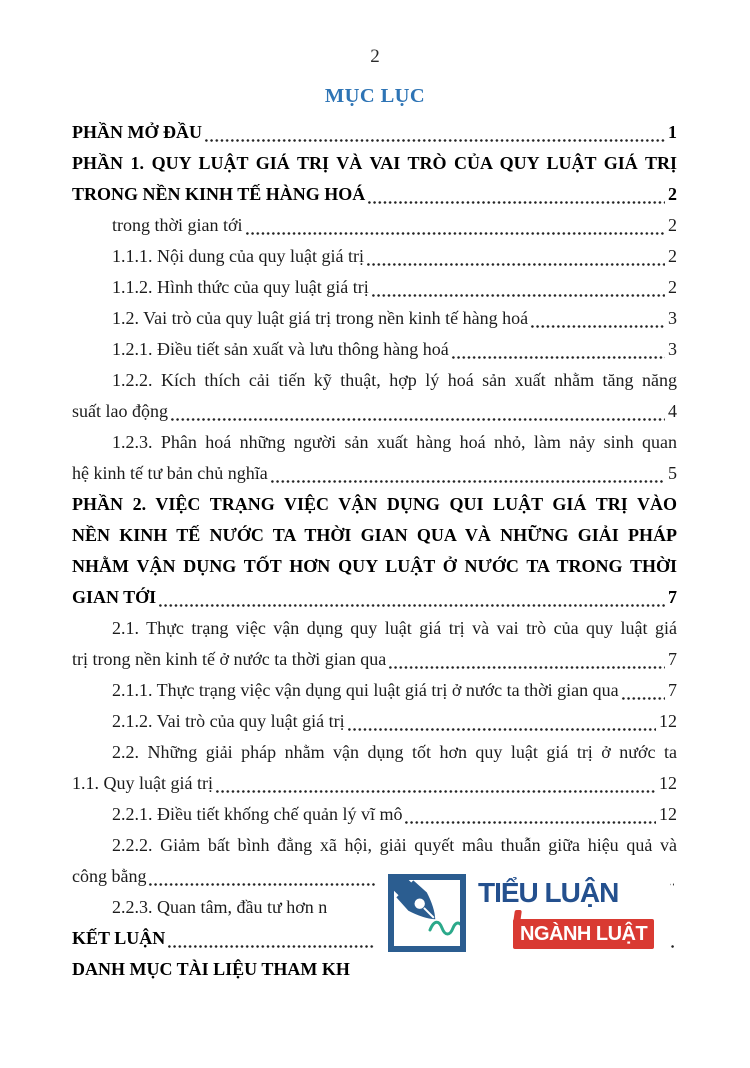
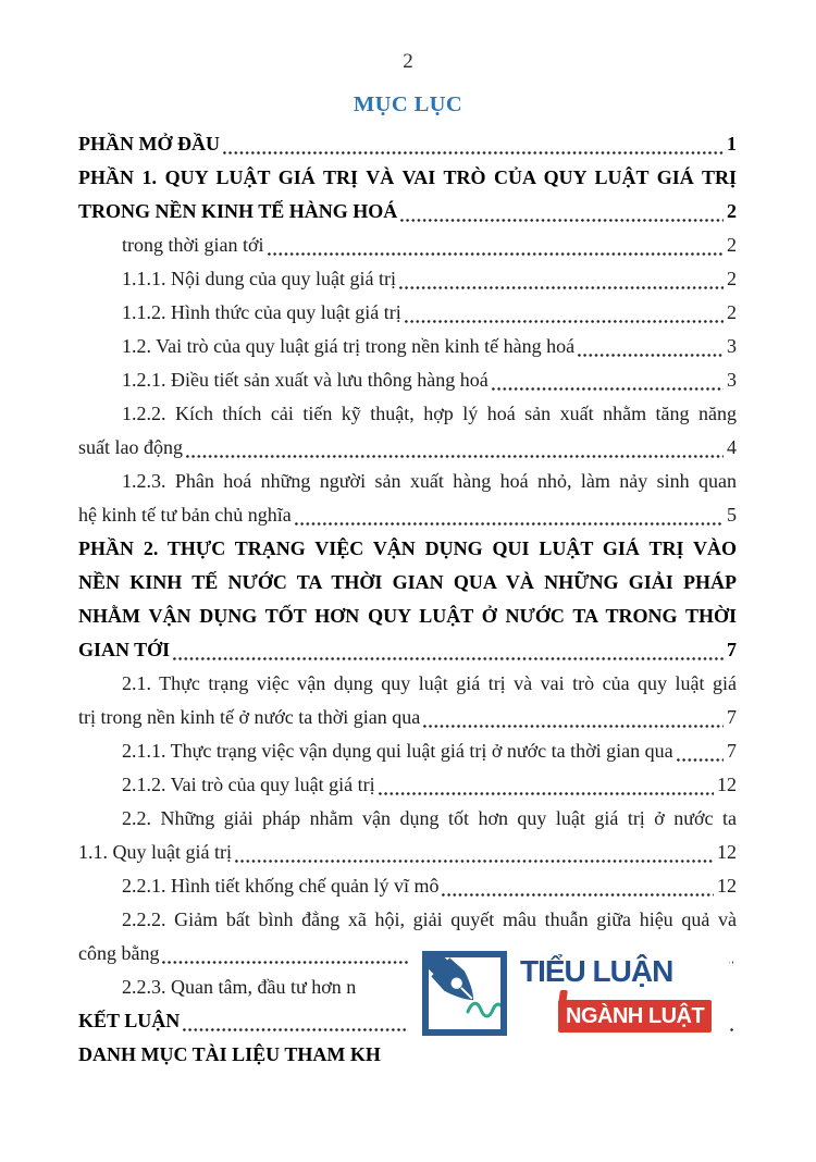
  2
  MỤC LỤC
  PHẦN MỞ ĐẦU
  1
  PHẦN 1. QUY LUẬT GIÁ TRỊ VÀ VAI TRÒ CỦA QUY LUẬT GIÁ TRỊ
  TRONG NỀN KINH TẾ HÀNG HOÁ
  2
  trong thời gian tới
  2
  1.1.1. Nội dung của quy luật giá trị
  2
  1.1.2. Hình thức của quy luật giá trị
  2
  1.2. Vai trò của quy luật giá trị trong nền kinh tế hàng hoá
  3
  1.2.1. Điều tiết sản xuất và lưu thông hàng hoá
  3
  1.2.2. Kích thích cải tiến kỹ thuật, hợp lý hoá sản xuất nhằm tăng năng
  suất lao động
  4
  1.2.3. Phân hoá những người sản xuất hàng hoá nhỏ, làm nảy sinh quan
  hệ kinh tế tư bản chủ nghĩa
  5
- PHẦN 2. VIỆC TRẠNG VIỆC VẬN DỤNG QUI LUẬT GIÁ TRỊ VÀO
+ PHẦN 2. THỰC TRẠNG VIỆC VẬN DỤNG QUI LUẬT GIÁ TRỊ VÀO
  NỀN KINH TẾ NƯỚC TA THỜI GIAN QUA VÀ NHỮNG GIẢI PHÁP
  NHẰM VẬN DỤNG TỐT HƠN QUY LUẬT Ở NƯỚC TA TRONG THỜI
  GIAN TỚI
  7
  2.1. Thực trạng việc vận dụng quy luật giá trị và vai trò của quy luật giá
  trị trong nền kinh tế ở nước ta thời gian qua
  7
  2.1.1. Thực trạng việc vận dụng qui luật giá trị ở nước ta thời gian qua
  7
  2.1.2. Vai trò của quy luật giá trị
  12
  2.2. Những giải pháp nhằm vận dụng tốt hơn quy luật giá trị ở nước ta
  1.1. Quy luật giá trị
  12
- 2.2.1. Điều tiết khống chế quản lý vĩ mô
+ 2.2.1. Hình tiết khống chế quản lý vĩ mô
  12
  2.2.2. Giảm bất bình đẳng xã hội, giải quyết mâu thuẫn giữa hiệu quả và
  công bằng
  2.2.3. Quan tâm, đầu tư hơn n
  KẾT LUẬN
  DANH MỤC TÀI LIỆU THAM KH
  TIỂU LUẬN
  NGÀNH LUẬT
